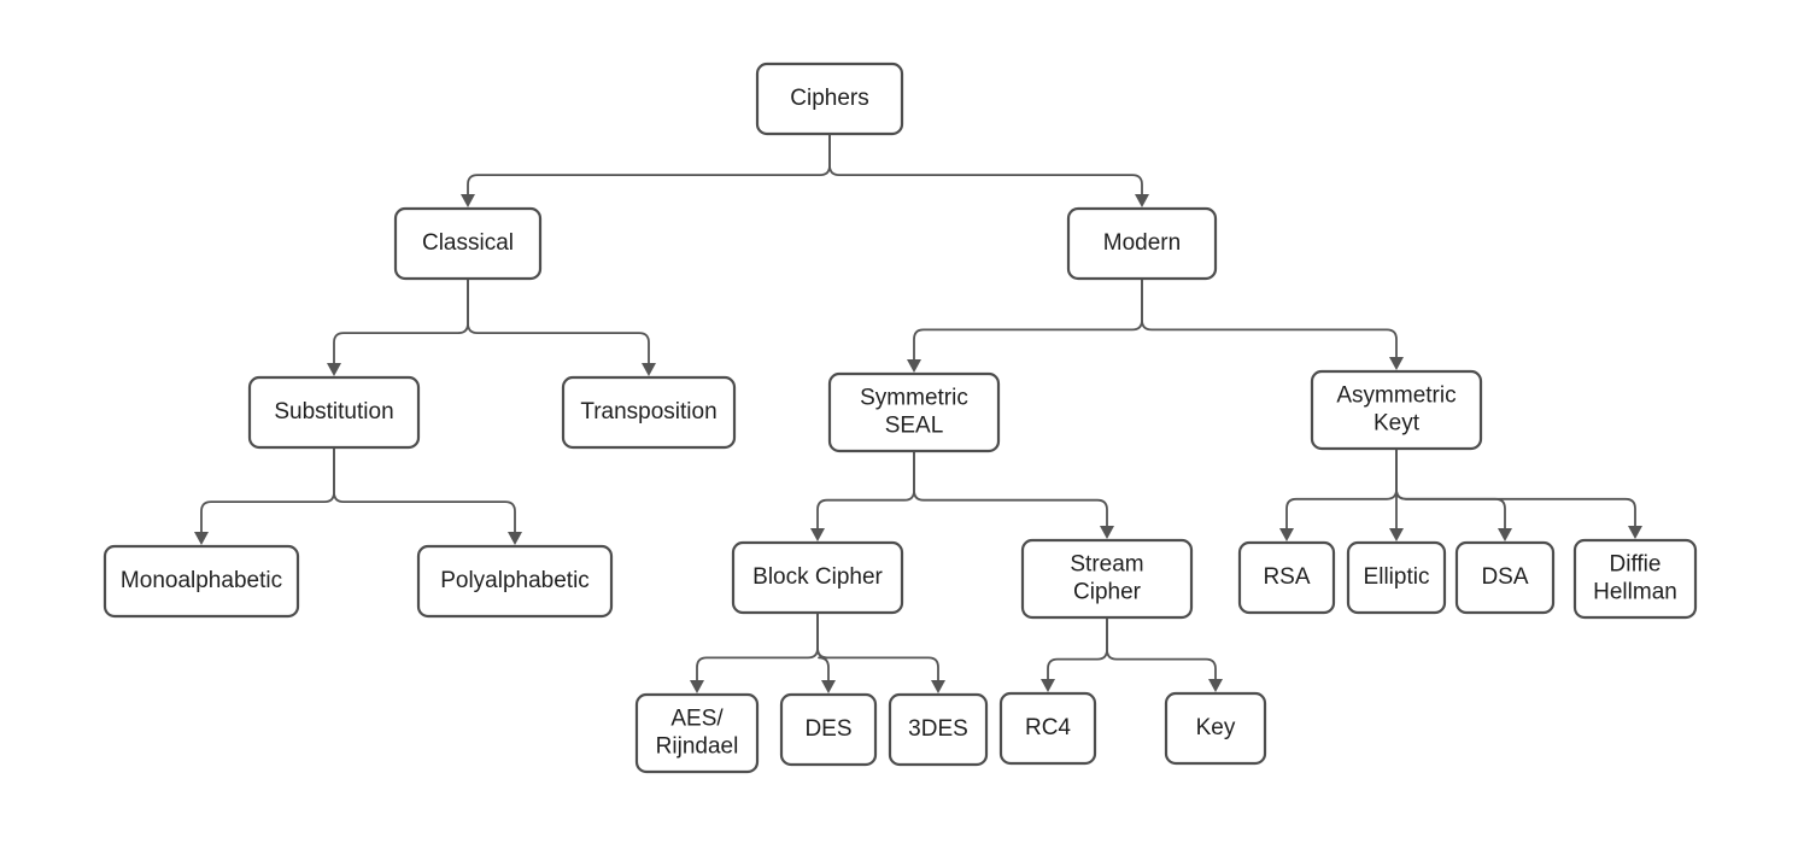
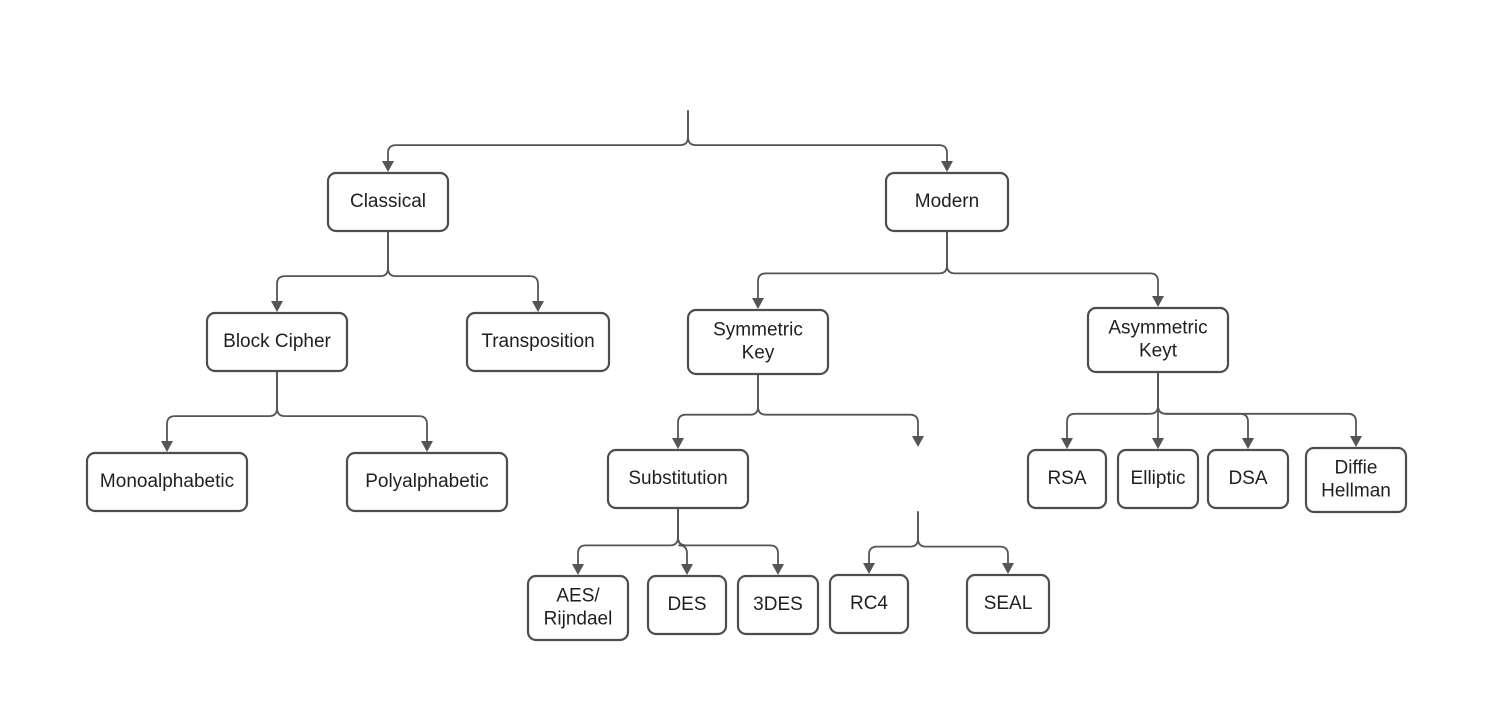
- Ciphers
  Classical
  Modern
- Substitution
+ Block Cipher
  Transposition
  Symmetric
- SEAL
+ Key
  Asymmetric
  Keyt
  Monoalphabetic
  Polyalphabetic
- Block Cipher
+ Substitution
- Stream
- Cipher
  RSA
  Elliptic
  DSA
  Diffie
  Hellman
  AES/
  Rijndael
  DES
  3DES
  RC4
- Key
+ SEAL
